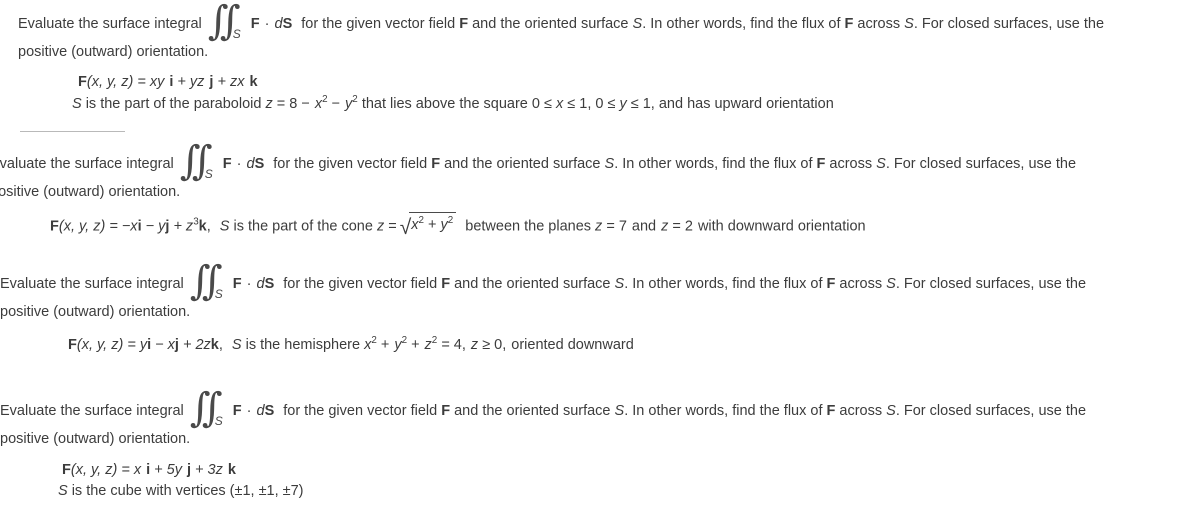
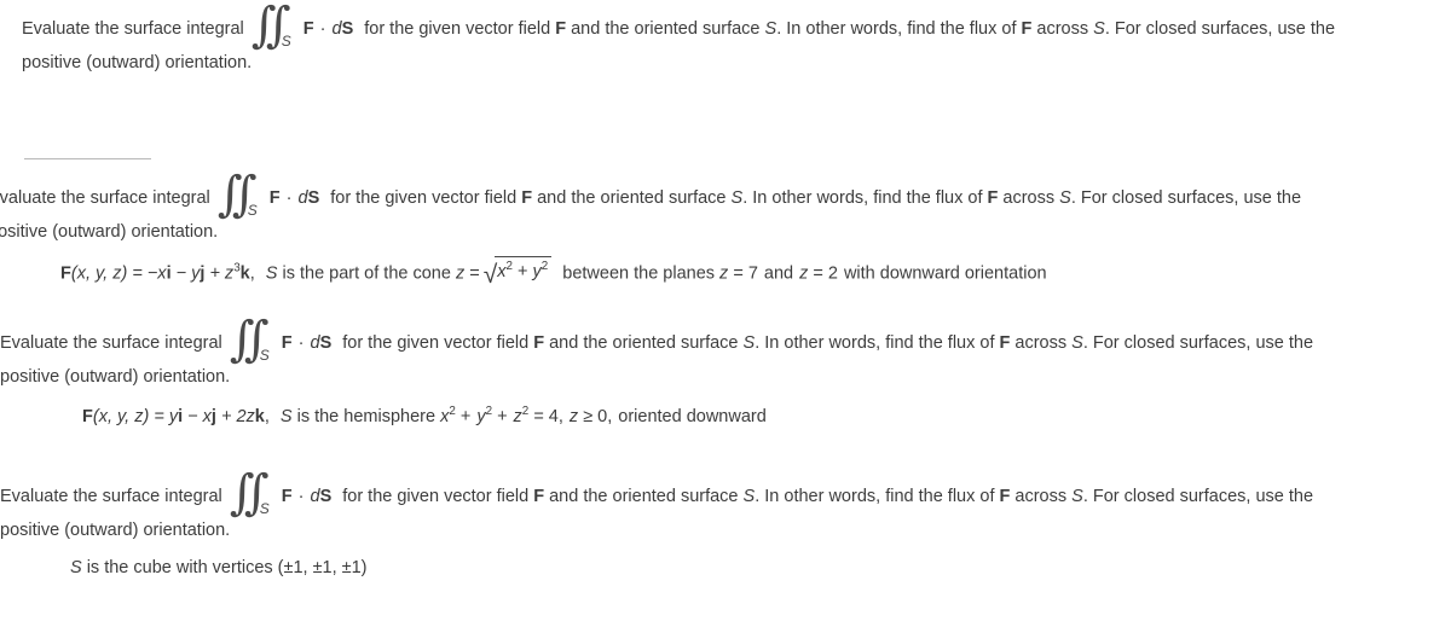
  Evaluate the surface integral
  ∫
  ∫
  S
  F · dS for the given vector field F and the oriented surface S. In other words, find the flux of F across S. For closed surfaces, use the
  positive (outward) orientation.
- F(x, y, z) = xy i + yz j + zx k
- S is the part of the paraboloid z = 8 − x2 − y2 that lies above the square 0 ≤ x ≤ 1, 0 ≤ y ≤ 1, and has upward orientation
  valuate the surface integral
  ∫
  ∫
  S
  F · dS for the given vector field F and the oriented surface S. In other words, find the flux of F across S. For closed surfaces, use the
  ositive (outward) orientation.
  F(x, y, z) = −xi − yj + z3k, S is the part of the cone z = √x2 + y2between the planes z = 7 and z = 2 with downward orientation
  Evaluate the surface integral
  ∫
  ∫
  S
  F · dS for the given vector field F and the oriented surface S. In other words, find the flux of F across S. For closed surfaces, use the
  positive (outward) orientation.
  F(x, y, z) = yi − xj + 2zk, S is the hemisphere x2 + y2 + z2 = 4, z ≥ 0, oriented downward
  Evaluate the surface integral
  ∫
  ∫
  S
  F · dS for the given vector field F and the oriented surface S. In other words, find the flux of F across S. For closed surfaces, use the
  positive (outward) orientation.
- F(x, y, z) = x i + 5y j + 3z k
- S is the cube with vertices (±1, ±1, ±7)
+ S is the cube with vertices (±1, ±1, ±1)
